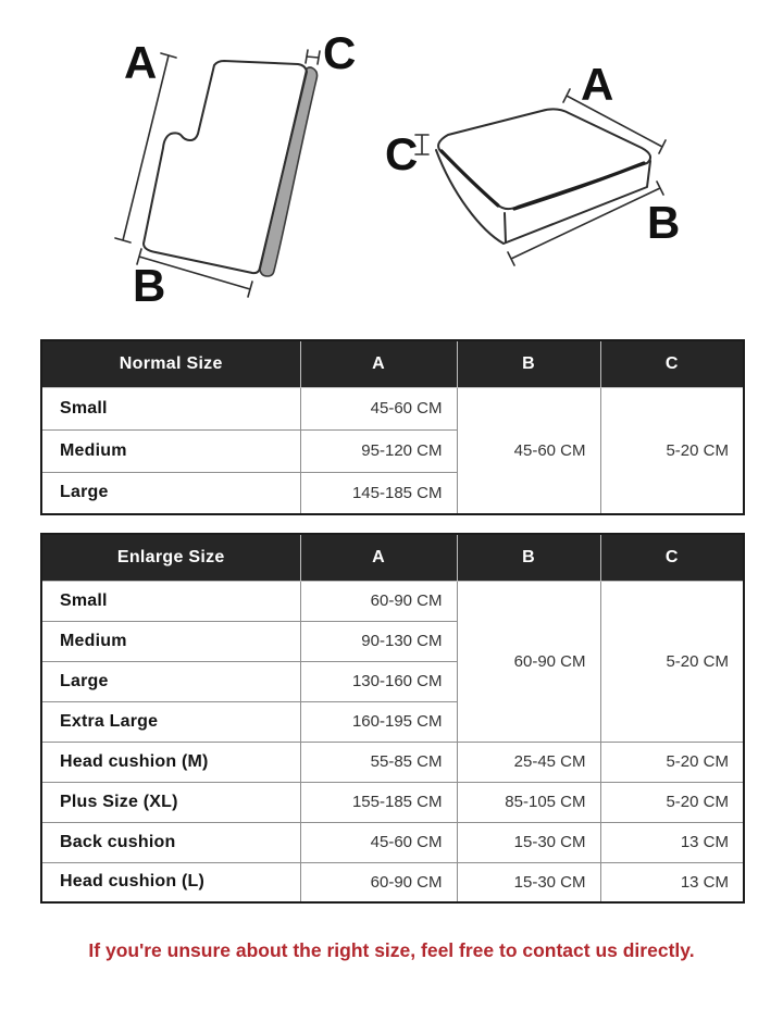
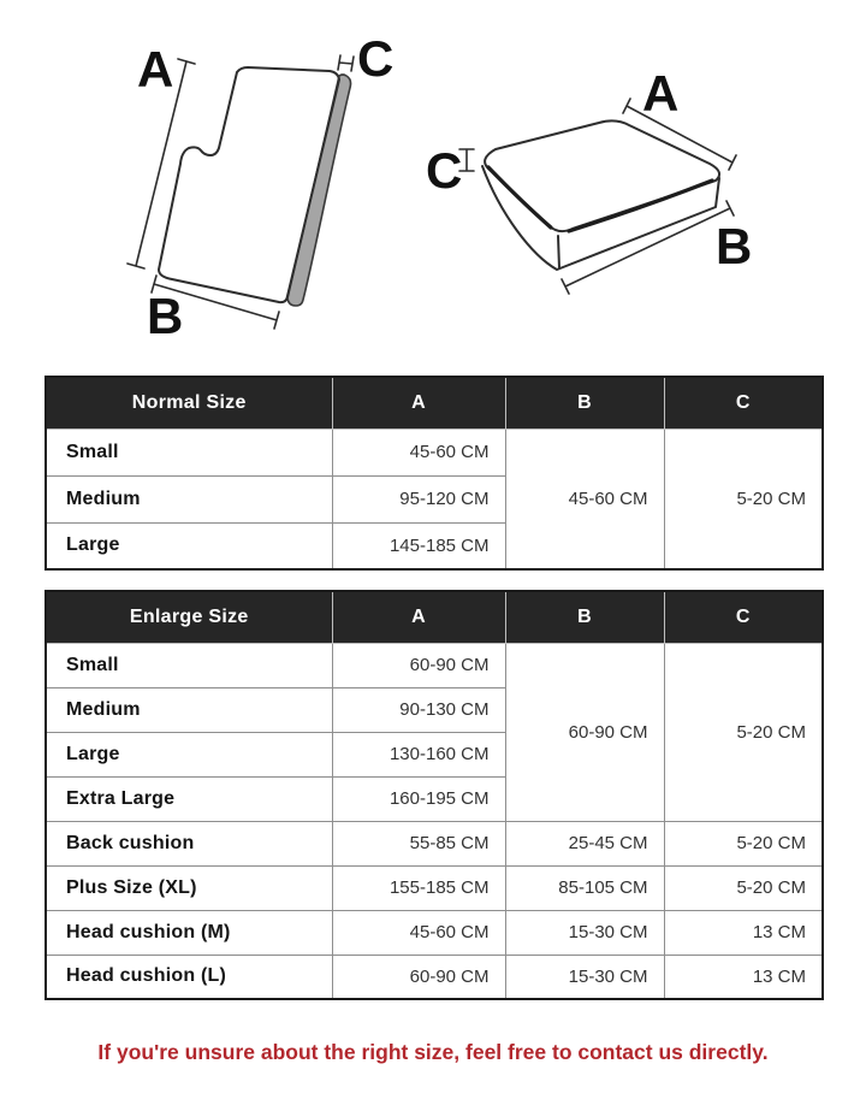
  A
  B
  C
  A
  B
  C
  Normal Size	A	B	C
  Small	45-60 CM	45-60 CM	5-20 CM
  Medium	95-120 CM
  Large	145-185 CM
  Enlarge Size	A	B	C
  Small	60-90 CM	60-90 CM	5-20 CM
  Medium	90-130 CM
  Large	130-160 CM
  Extra Large	160-195 CM
- Head cushion (M)	55-85 CM	25-45 CM	5-20 CM
+ Back cushion	55-85 CM	25-45 CM	5-20 CM
  Plus Size (XL)	155-185 CM	85-105 CM	5-20 CM
- Back cushion	45-60 CM	15-30 CM	13 CM
+ Head cushion (M)	45-60 CM	15-30 CM	13 CM
  Head cushion (L)	60-90 CM	15-30 CM	13 CM
  If you're unsure about the right size, feel free to contact us directly.
